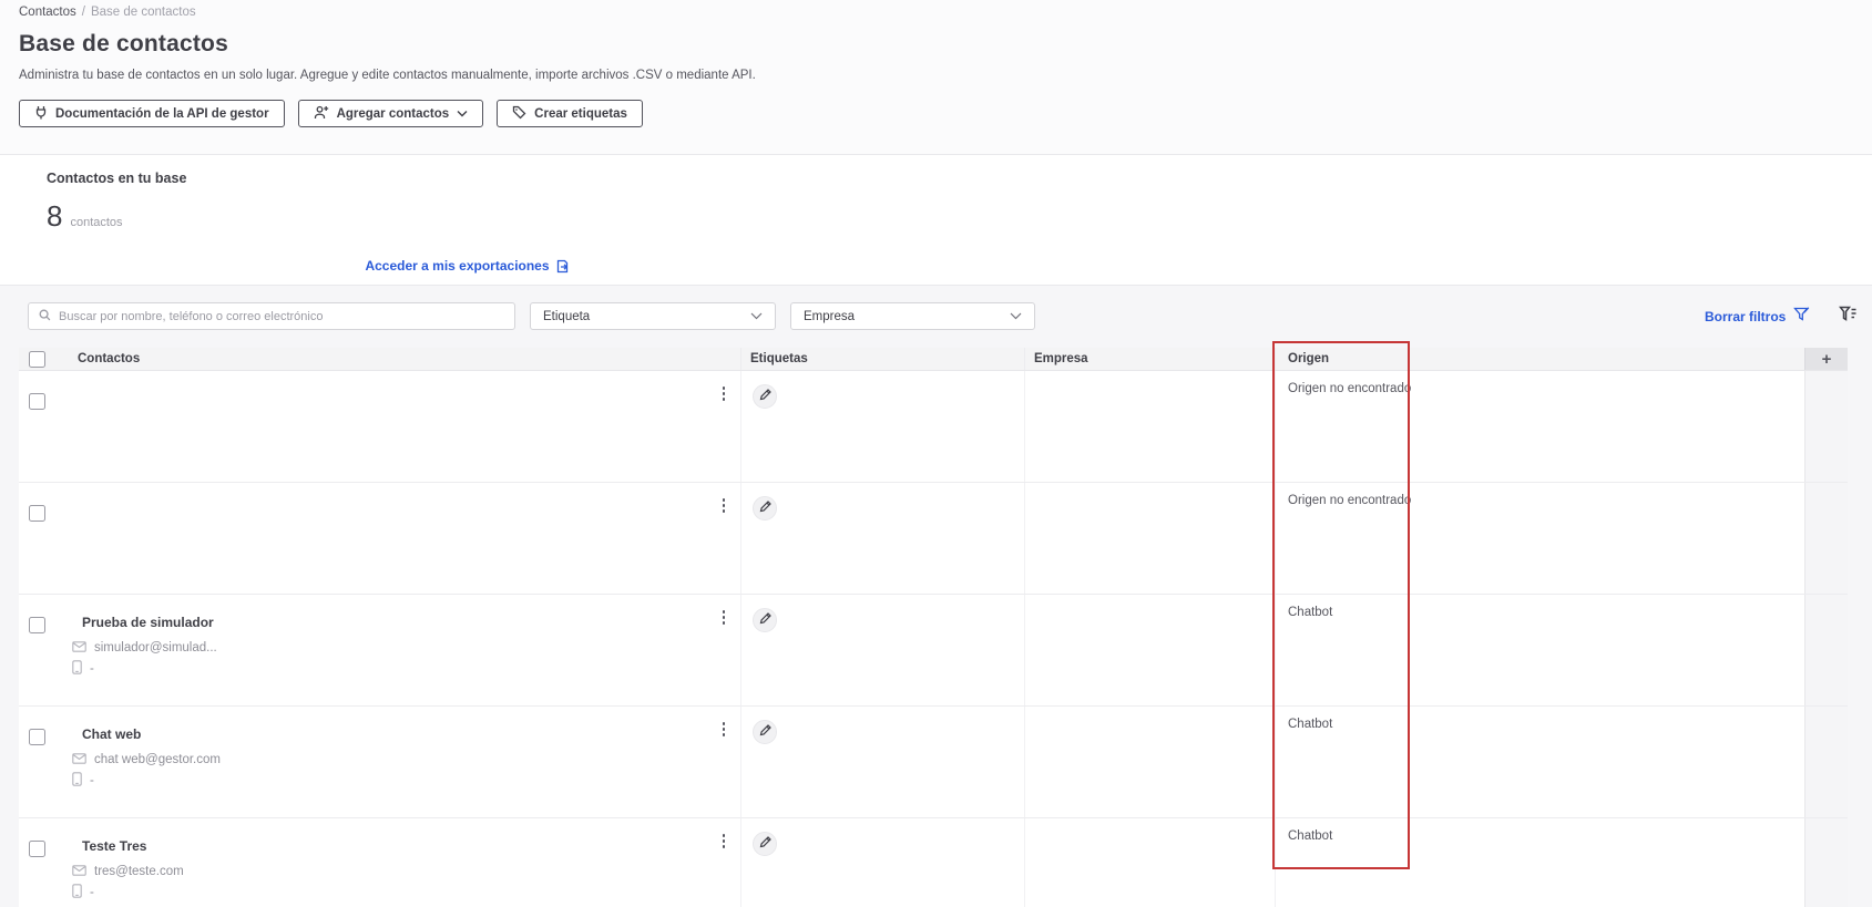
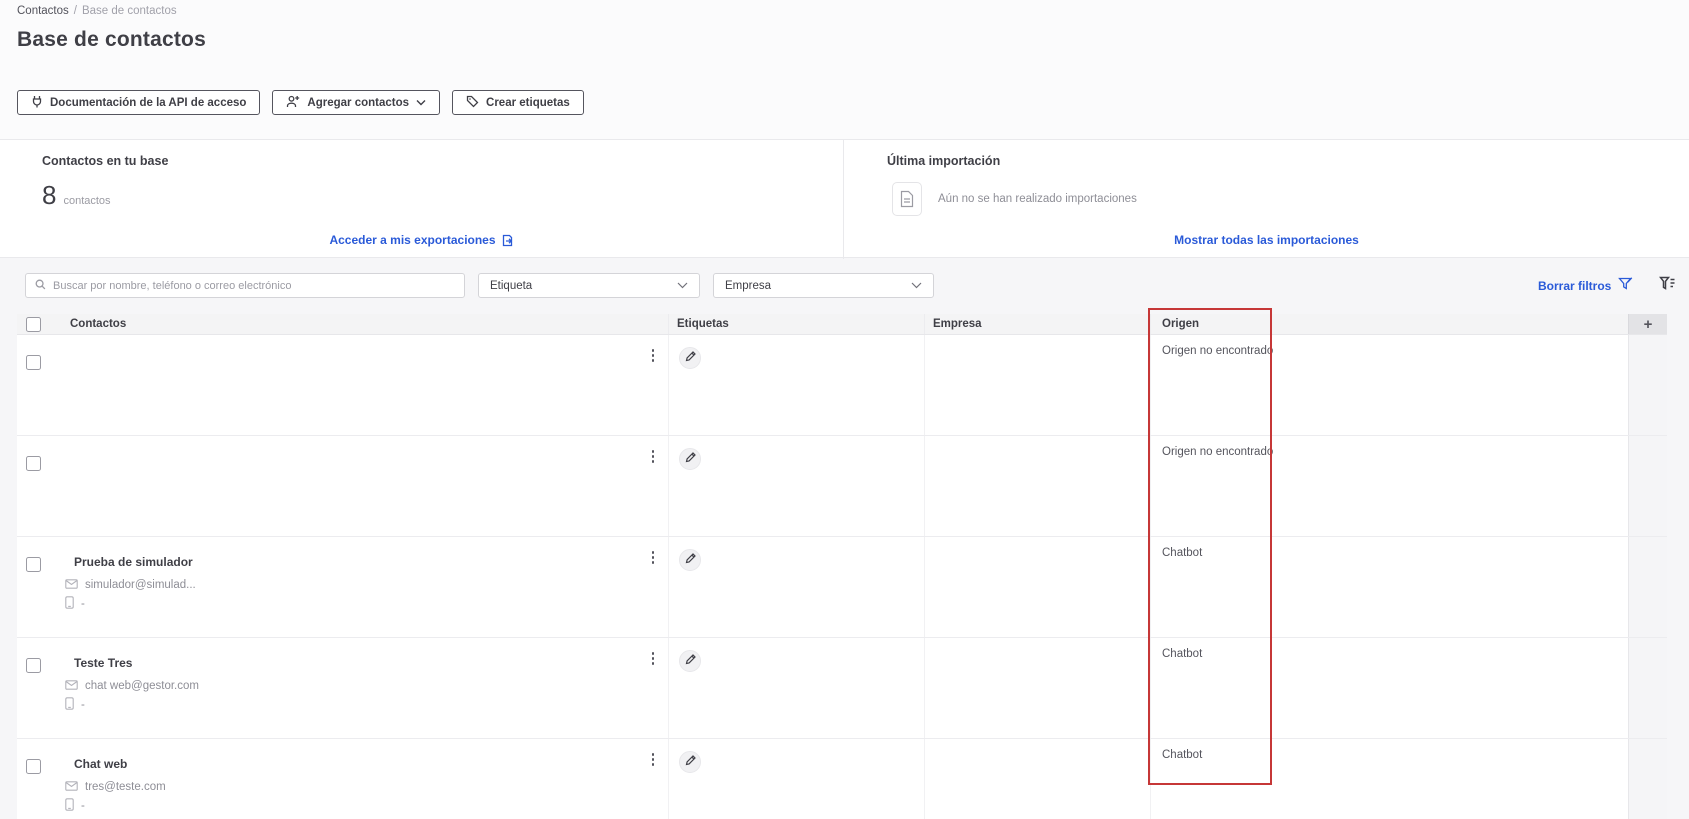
  Contactos / Base de contactos
  Base de contactos
- Administra tu base de contactos en un solo lugar. Agregue y edite contactos manualmente, importe archivos .CSV o mediante API.
- Documentación de la API de gestor
+ Documentación de la API de acceso
  Agregar contactos
  Crear etiquetas
  Contactos en tu base
  8
  contactos
  Acceder a mis exportaciones
+ Última importación
+ Aún no se han realizado importaciones
+ Mostrar todas las importaciones
  Buscar por nombre, teléfono o correo electrónico
  Etiqueta
  Empresa
  Borrar filtros
  Contactos
  Etiquetas
  Empresa
  Origen
  +
  Origen no encontrado
  Origen no encontrado
  Prueba de simulador
  simulador@simulad...
  -
  Chatbot
- Chat web
+ Teste Tres
  chat web@gestor.com
  -
  Chatbot
- Teste Tres
+ Chat web
  tres@teste.com
  -
  Chatbot
